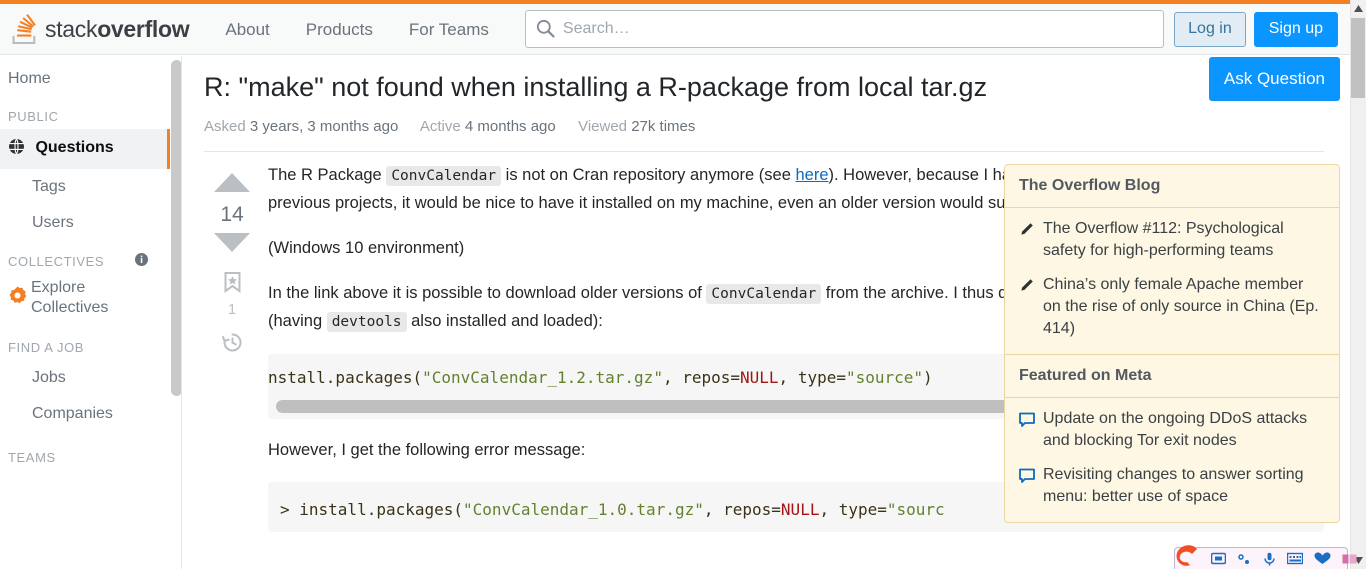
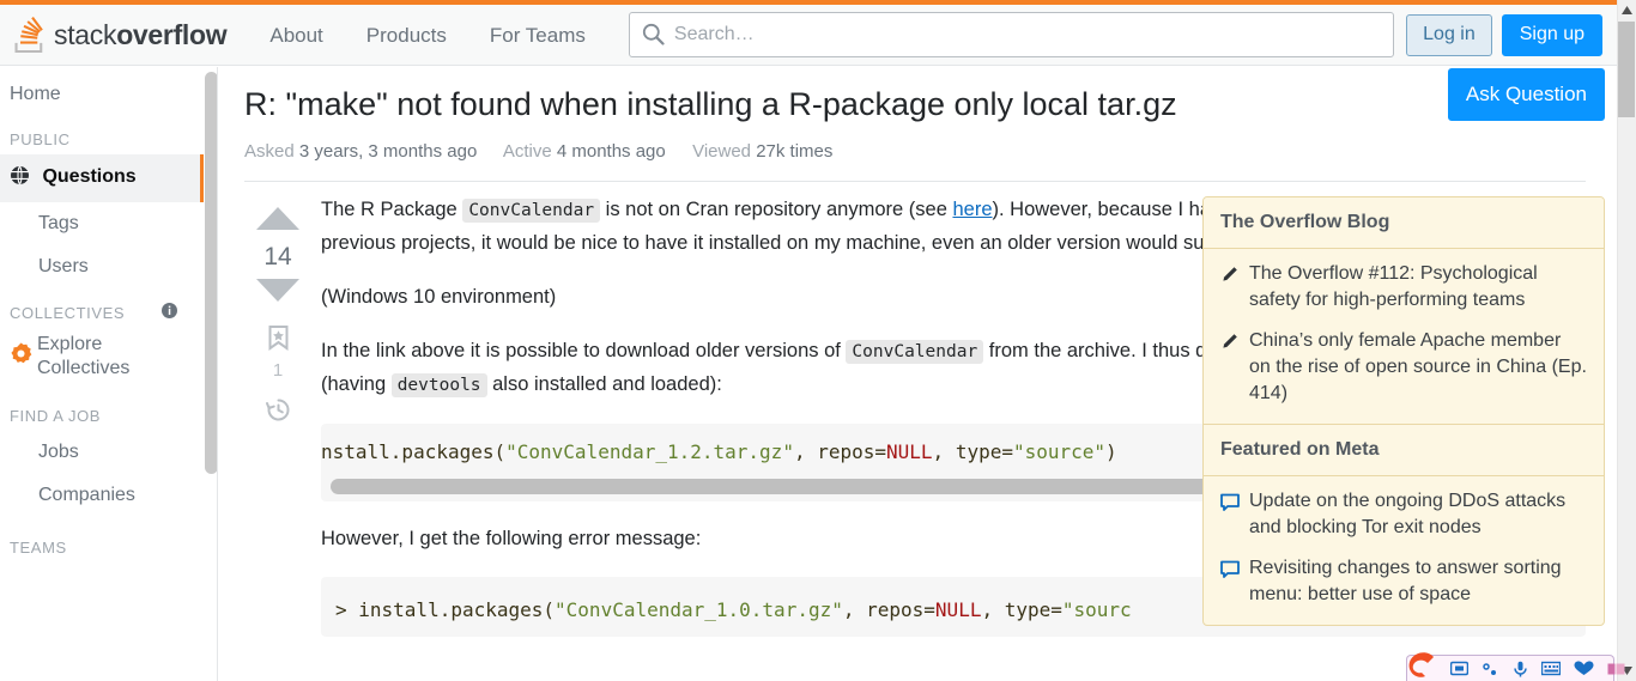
  stackoverflow
  About
  Products
  For Teams
  Search…
  Log in
  Sign up
  Home
  PUBLIC
  Questions
  Tags
  Users
  COLLECTIVES
  Explore
  Collectives
  FIND A JOB
  Jobs
  Companies
  TEAMS
- R: "make" not found when installing a R-package from local tar.gz
+ R: "make" not found when installing a R-package only local tar.gz
  Asked 3 years, 3 months ago Active 4 months ago Viewed 27k times
  14
  1
  The R Package ConvCalendar is not on Cran repository anymore (see here). However, because I h previous projects, it would be nice to have it installed on my machine, even an older version would su
  (Windows 10 environment)
  In the link above it is possible to download older versions of ConvCalendar from the archive. I thus d (having devtools also installed and loaded):
  nstall.packages("ConvCalendar_1.2.tar.gz", repos=NULL, type="source")
  However, I get the following error message:
  > install.packages("ConvCalendar_1.0.tar.gz", repos=NULL, type="sourc
  Ask Question
  The Overflow Blog
  The Overflow #112: Psychological safety for high-performing teams
- China’s only female Apache member on the rise of only source in China (Ep. 414)
+ China’s only female Apache member on the rise of open source in China (Ep. 414)
  Featured on Meta
  Update on the ongoing DDoS attacks and blocking Tor exit nodes
  Revisiting changes to answer sorting menu: better use of space
